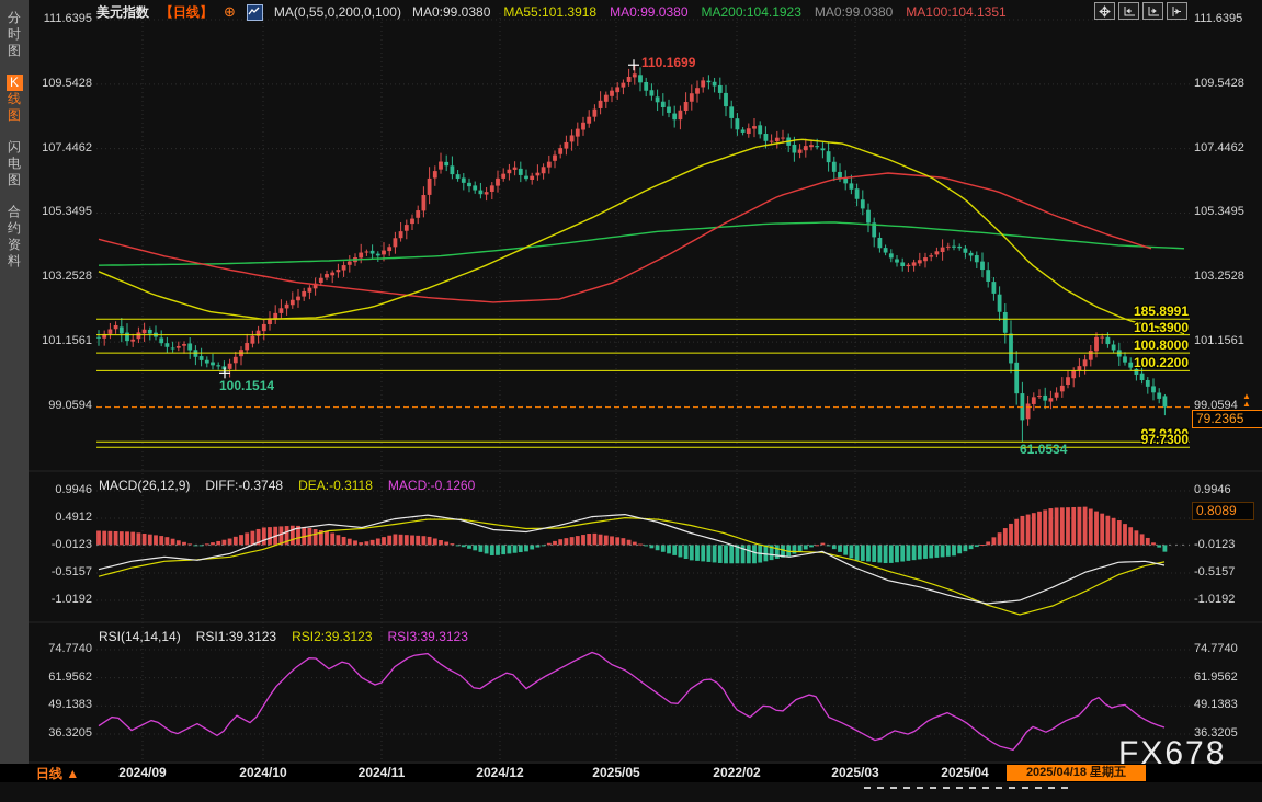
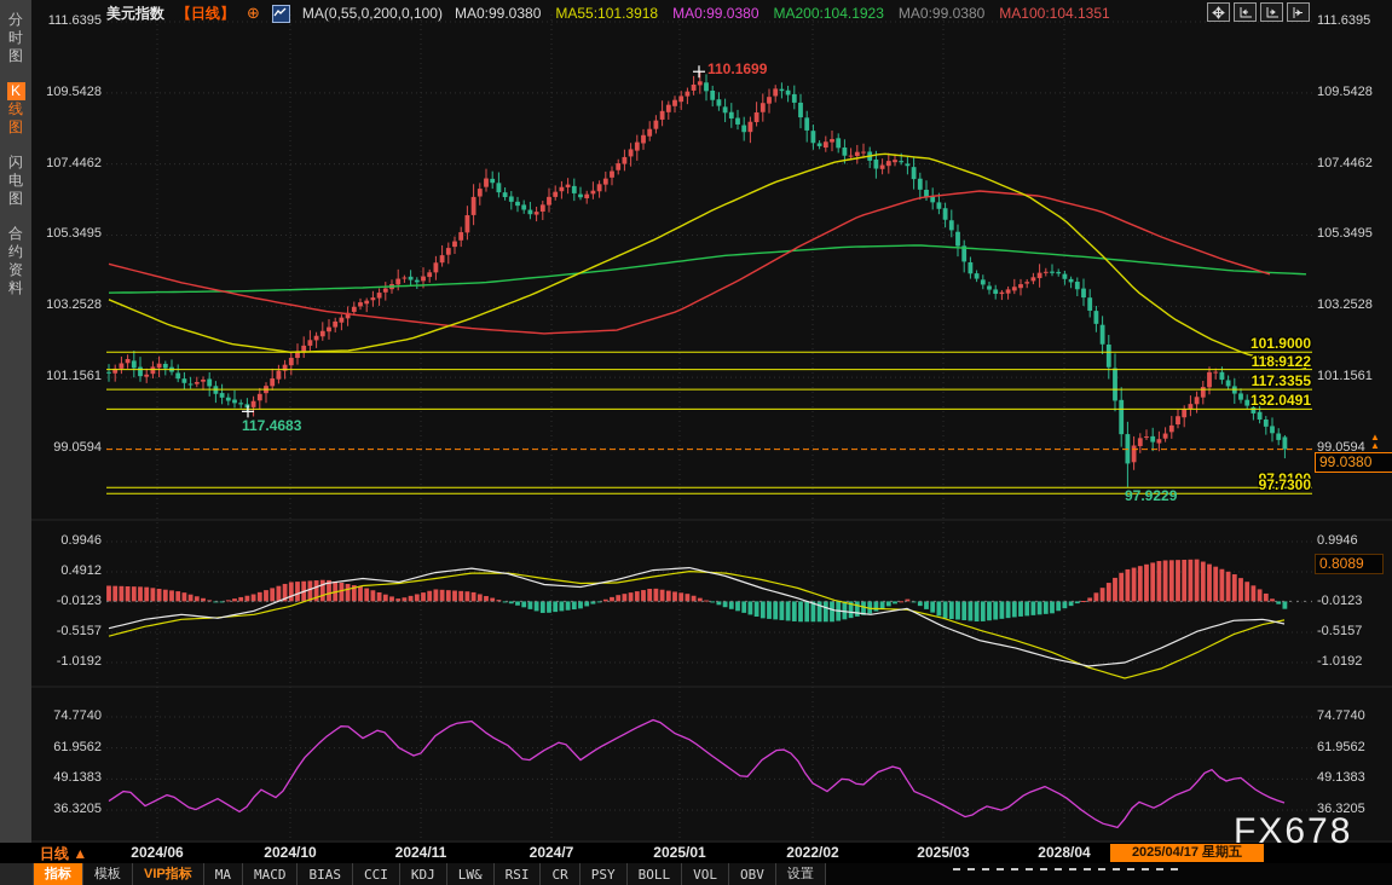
  分
  时
  图
  K
  线
  图
  闪
  电
  图
  合
  约
  资
  料
  美元指数
  【日线】
  ⊕
  MA(0,55,0,200,0,100)
  MA0:99.0380
  MA55:101.3918
  MA0:99.0380
  MA200:104.1923
  MA0:99.0380
  MA100:104.1351
- MACD(26,12,9)
- DIFF:-0.3748
- DEA:-0.3118
- MACD:-0.1260
- RSI(14,14,14)
- RSI1:39.3123
- RSI2:39.3123
- RSI3:39.3123
  111.6395
  111.6395
  109.5428
  109.5428
  107.4462
  107.4462
  105.3495
  105.3495
  103.2528
  103.2528
  101.1561
  101.1561
  99.0594
  99.0594
  0.9946
  0.9946
  0.4912
  -0.0123
  -0.0123
  -0.5157
  -0.5157
  -1.0192
  -1.0192
  74.7740
  74.7740
  61.9562
  61.9562
  49.1383
  49.1383
  36.3205
  36.3205
  0.8089
- 185.8991
+ 101.9000
- 101.3900
+ 118.9122
- 100.8000
+ 117.3355
- 100.2200
+ 132.0491
  97.9100
  97.7300
- 79.2365
+ 99.0380
  ▲
  ▲
  110.1699
- 100.1514
+ 117.4683
- 61.0534
+ 97.9229
  FX678
  日线 ▲
- 2025/04/18 星期五
+ 2025/04/17 星期五
+ 指标
+ 模板
+ VIP指标
+ MA
+ MACD
+ BIAS
+ CCI
+ KDJ
+ LW&
+ RSI
+ CR
+ PSY
+ BOLL
+ VOL
+ OBV
+ 设置
- 2024/09
+ 2024/06
  2024/10
  2024/11
- 2024/12
+ 2024/7
- 2025/05
+ 2025/01
  2022/02
  2025/03
- 2025/04
+ 2028/04
